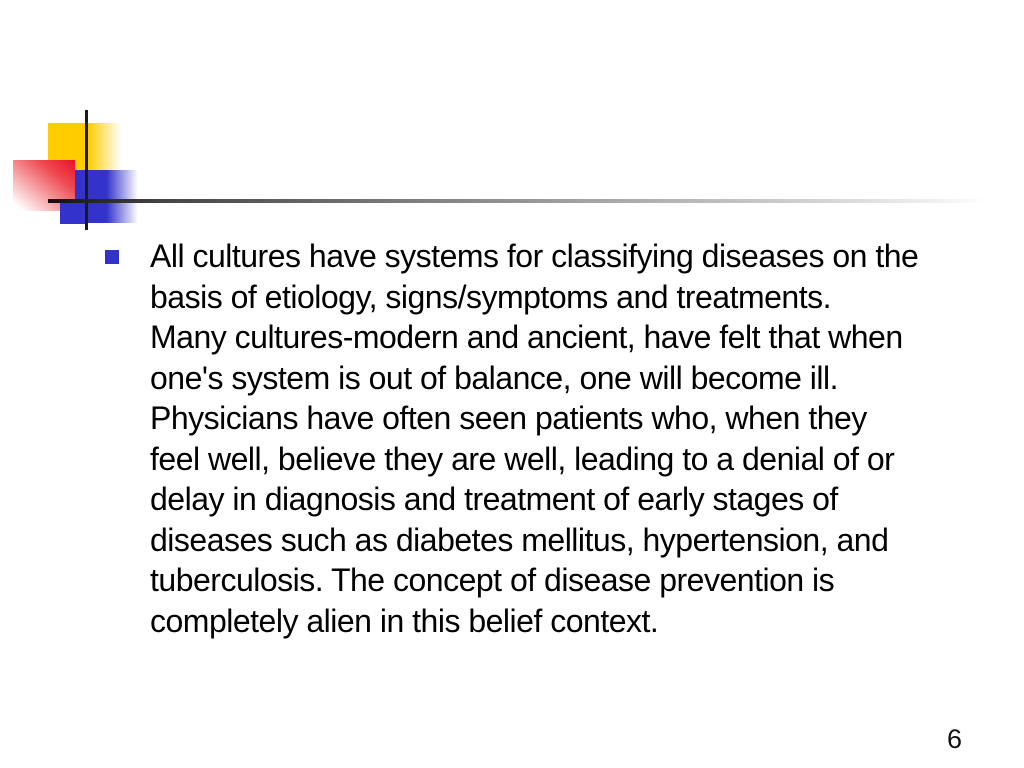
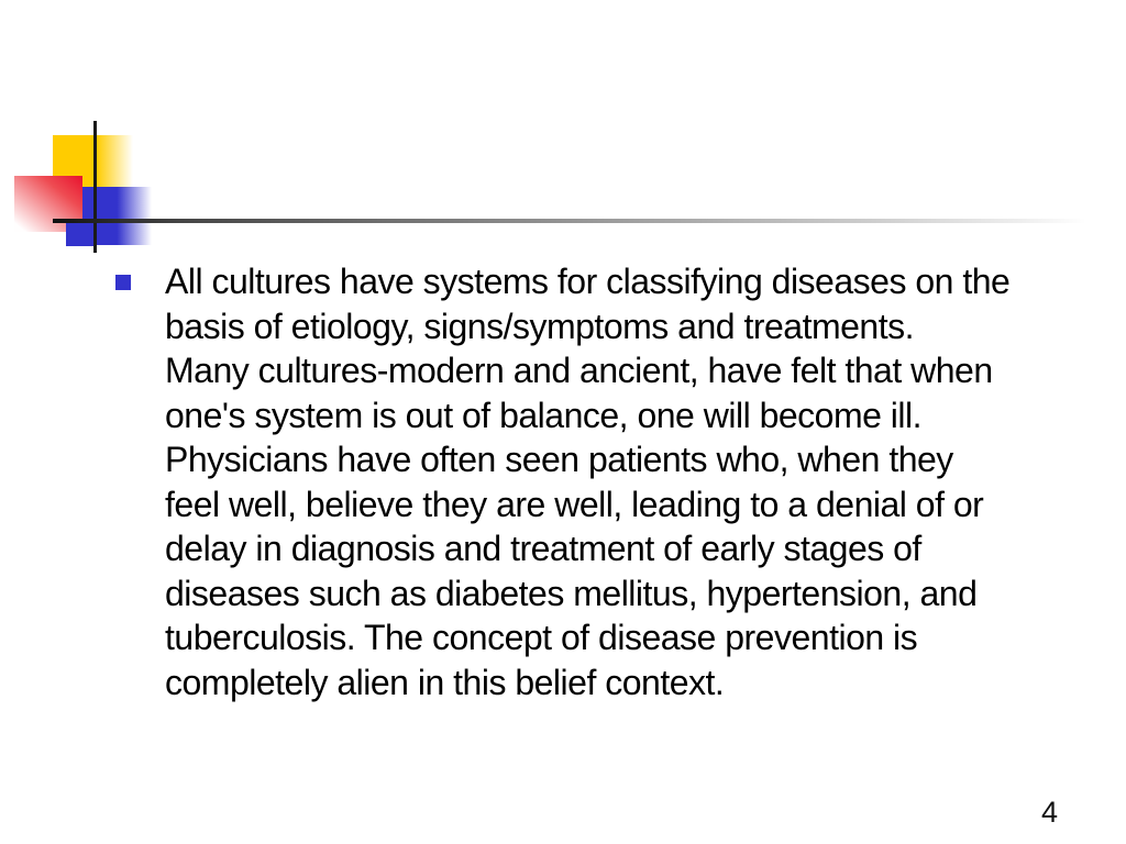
  All cultures have systems for classifying diseases on the
  basis of etiology, signs/symptoms and treatments.
  Many cultures-modern and ancient, have felt that when
  one's system is out of balance, one will become ill.
  Physicians have often seen patients who, when they
  feel well, believe they are well, leading to a denial of or
  delay in diagnosis and treatment of early stages of
  diseases such as diabetes mellitus, hypertension, and
  tuberculosis. The concept of disease prevention is
  completely alien in this belief context.
- 6
+ 4
